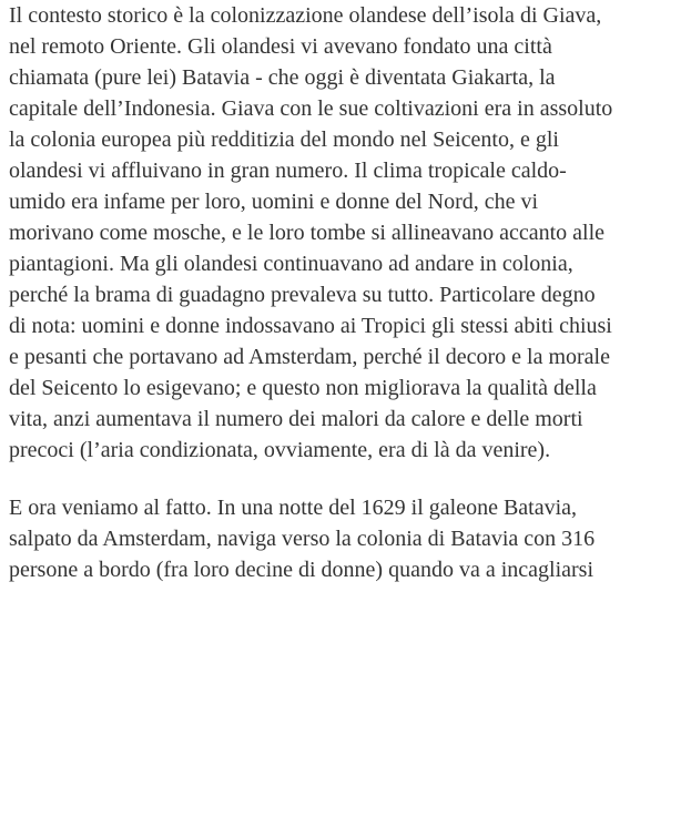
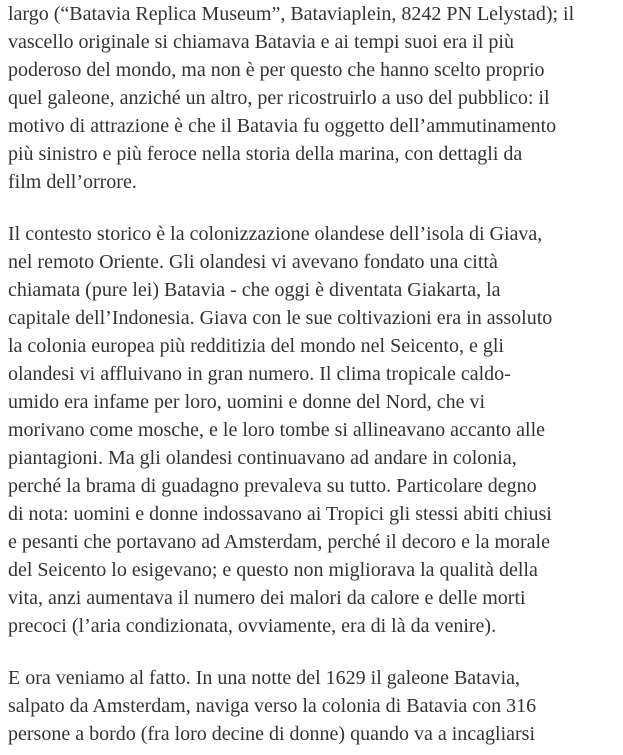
+ largo (“Batavia Replica Museum”, Bataviaplein, 8242 PN Lelystad); il
+ vascello originale si chiamava Batavia e ai tempi suoi era il più
+ poderoso del mondo, ma non è per questo che hanno scelto proprio
+ quel galeone, anziché un altro, per ricostruirlo a uso del pubblico: il
+ motivo di attrazione è che il Batavia fu oggetto dell’ammutinamento
+ più sinistro e più feroce nella storia della marina, con dettagli da
+ film dell’orrore.
  Il contesto storico è la colonizzazione olandese dell’isola di Giava,
  nel remoto Oriente. Gli olandesi vi avevano fondato una città
  chiamata (pure lei) Batavia - che oggi è diventata Giakarta, la
  capitale dell’Indonesia. Giava con le sue coltivazioni era in assoluto
  la colonia europea più redditizia del mondo nel Seicento, e gli
  olandesi vi affluivano in gran numero. Il clima tropicale caldo-
  umido era infame per loro, uomini e donne del Nord, che vi
  morivano come mosche, e le loro tombe si allineavano accanto alle
  piantagioni. Ma gli olandesi continuavano ad andare in colonia,
  perché la brama di guadagno prevaleva su tutto. Particolare degno
  di nota: uomini e donne indossavano ai Tropici gli stessi abiti chiusi
  e pesanti che portavano ad Amsterdam, perché il decoro e la morale
  del Seicento lo esigevano; e questo non migliorava la qualità della
  vita, anzi aumentava il numero dei malori da calore e delle morti
  precoci (l’aria condizionata, ovviamente, era di là da venire).
  E ora veniamo al fatto. In una notte del 1629 il galeone Batavia,
  salpato da Amsterdam, naviga verso la colonia di Batavia con 316
  persone a bordo (fra loro decine di donne) quando va a incagliarsi
